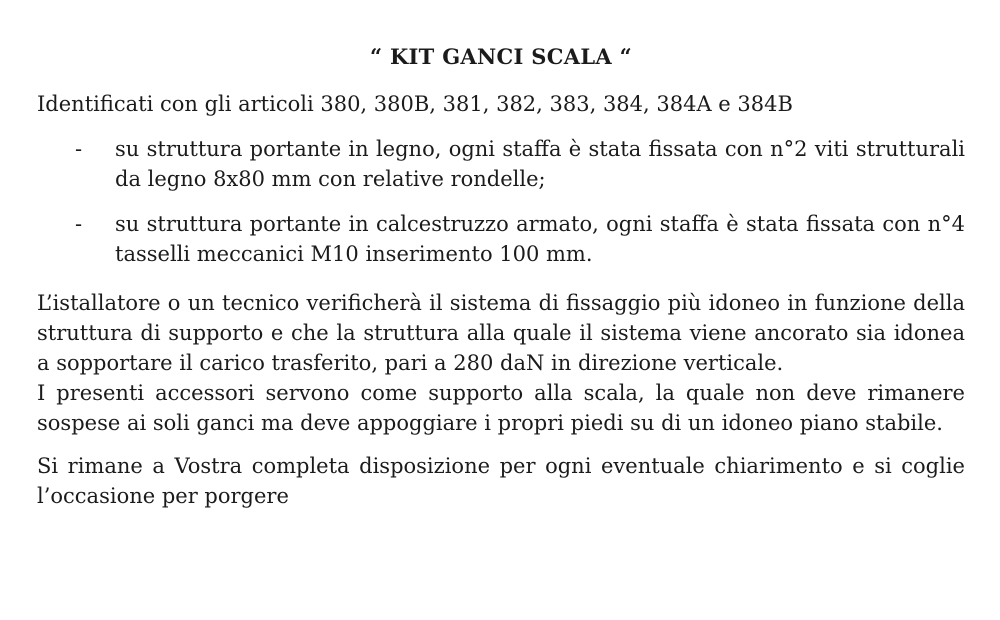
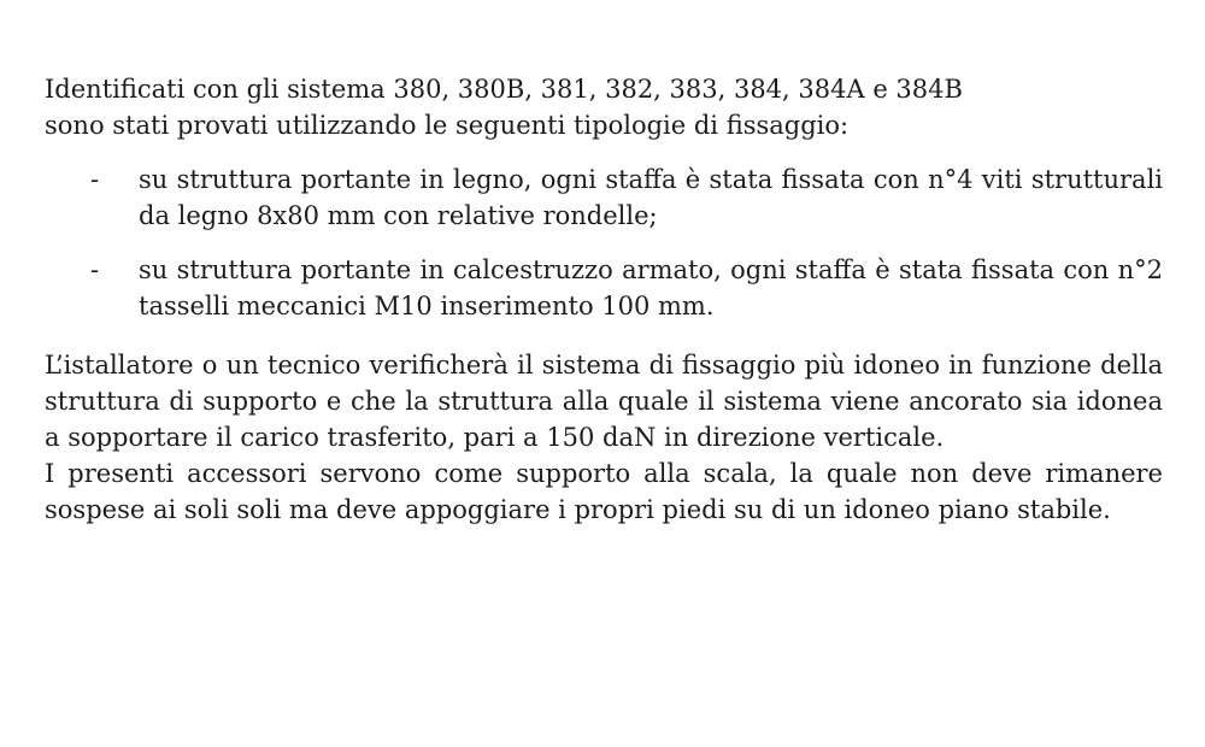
- “ KIT GANCI SCALA “
- Identificati con gli articoli 380, 380B, 381, 382, 383, 384, 384A e 384B
+ Identificati con gli sistema 380, 380B, 381, 382, 383, 384, 384A e 384B
+ sono stati provati utilizzando le seguenti tipologie di fissaggio:
  -
- su struttura portante in legno, ogni staffa è stata fissata con n°2 viti strutturali da legno 8x80 mm con relative rondelle;
+ su struttura portante in legno, ogni staffa è stata fissata con n°4 viti strutturali da legno 8x80 mm con relative rondelle;
  -
- su struttura portante in calcestruzzo armato, ogni staffa è stata fissata con n°4 tasselli meccanici M10 inserimento 100 mm.
+ su struttura portante in calcestruzzo armato, ogni staffa è stata fissata con n°2 tasselli meccanici M10 inserimento 100 mm.
- L’istallatore o un tecnico verificherà il sistema di fissaggio più idoneo in funzione della struttura di supporto e che la struttura alla quale il sistema viene ancorato sia idonea a sopportare il carico trasferito, pari a 280 daN in direzione verticale.
+ L’istallatore o un tecnico verificherà il sistema di fissaggio più idoneo in funzione della struttura di supporto e che la struttura alla quale il sistema viene ancorato sia idonea a sopportare il carico trasferito, pari a 150 daN in direzione verticale.
- I presenti accessori servono come supporto alla scala, la quale non deve rimanere sospese ai soli ganci ma deve appoggiare i propri piedi su di un idoneo piano stabile.
+ I presenti accessori servono come supporto alla scala, la quale non deve rimanere sospese ai soli soli ma deve appoggiare i propri piedi su di un idoneo piano stabile.
- Si rimane a Vostra completa disposizione per ogni eventuale chiarimento e si coglie l’occasione per porgere
